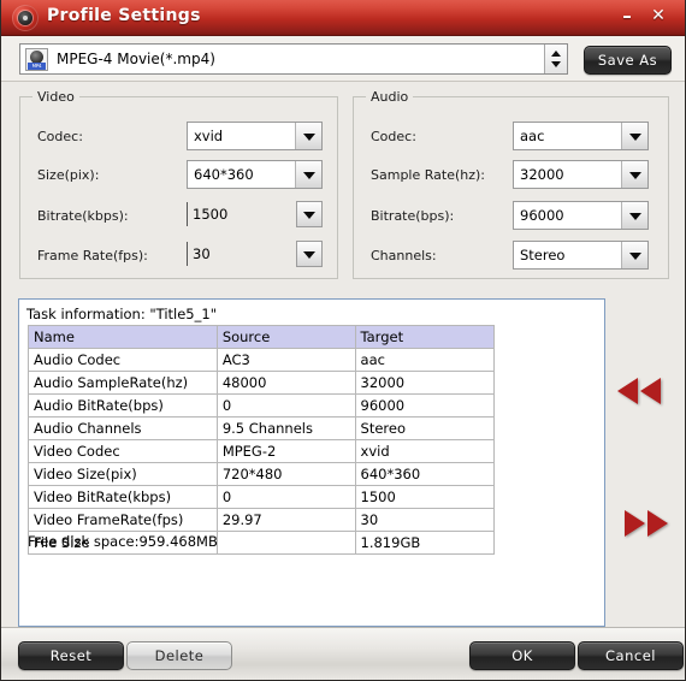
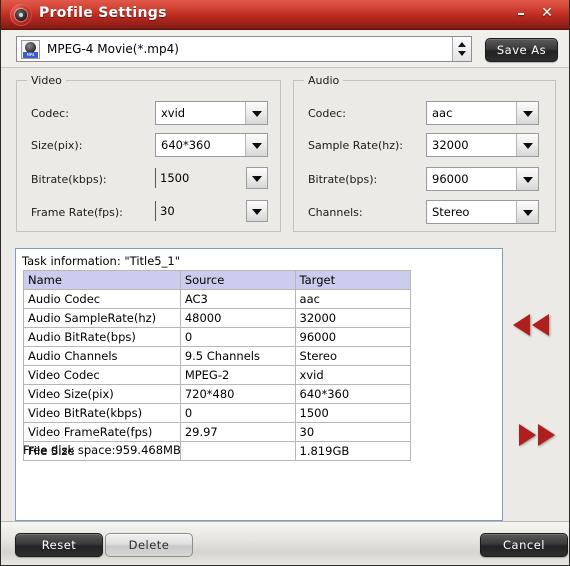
  Profile Settings
  –
  ✕
  MPEG-4 Movie(*.mp4)
  Save As
  Video
  Codec:
  xvid
  Size(pix):
  640*360
  Bitrate(kbps):
  1500
  Frame Rate(fps):
  30
  Audio
  Codec:
  aac
  Sample Rate(hz):
  32000
  Bitrate(bps):
  96000
  Channels:
  Stereo
  Task information: "Title5_1"
  Name	Source	Target
  Audio Codec	AC3	aac
  Audio SampleRate(hz)	48000	32000
  Audio BitRate(bps)	0	96000
  Audio Channels	9.5 Channels	Stereo
  Video Codec	MPEG-2	xvid
  Video Size(pix)	720*480	640*360
  Video BitRate(kbps)	0	1500
  Video FrameRate(fps)	29.97	30
  File Size		1.819GB
  Free disk space:959.468MB
  Reset
  Delete
- OK
  Cancel
